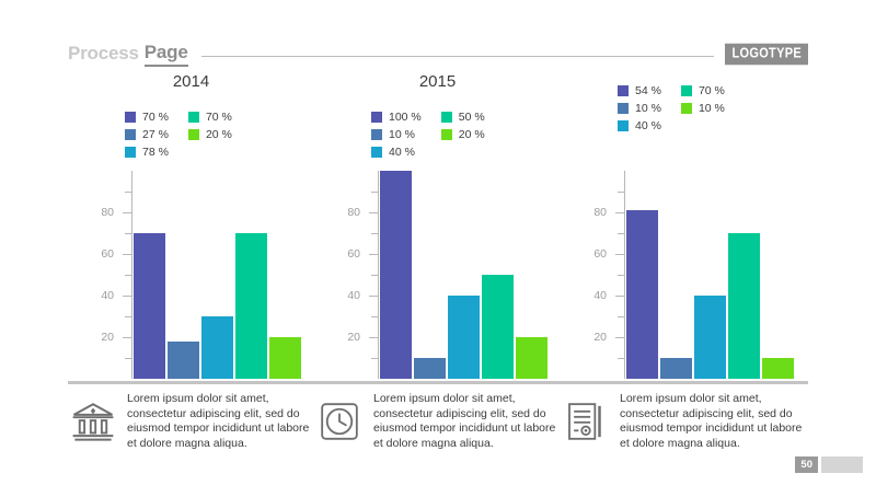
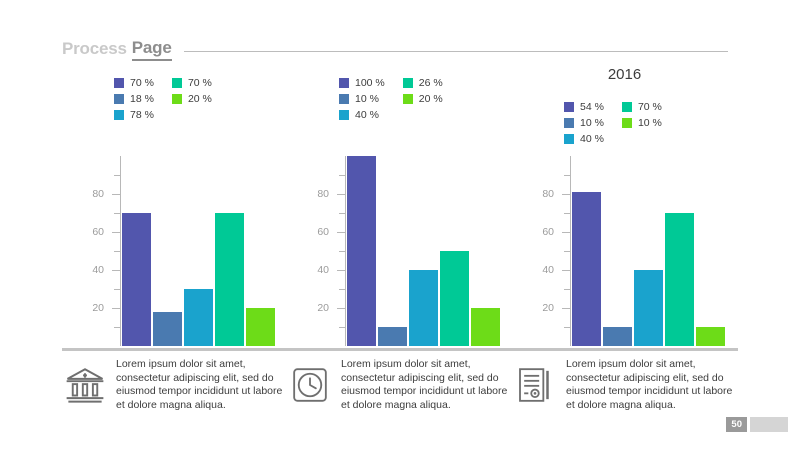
  Process
  Page
- LOGOTYPE
- 2014
  70 %
- 27 %
+ 18 %
  78 %
  70 %
  20 %
  20
  40
  60
  80
- 2015
  100 %
  10 %
  40 %
- 50 %
+ 26 %
  20 %
  20
  40
  60
  80
+ 2016
  54 %
  10 %
  40 %
  70 %
  10 %
  20
  40
  60
  80
  Lorem ipsum dolor sit amet, consectetur adipiscing elit, sed do eiusmod tempor incididunt ut labore et dolore magna aliqua.
  Lorem ipsum dolor sit amet, consectetur adipiscing elit, sed do eiusmod tempor incididunt ut labore et dolore magna aliqua.
  Lorem ipsum dolor sit amet, consectetur adipiscing elit, sed do eiusmod tempor incididunt ut labore et dolore magna aliqua.
  50
